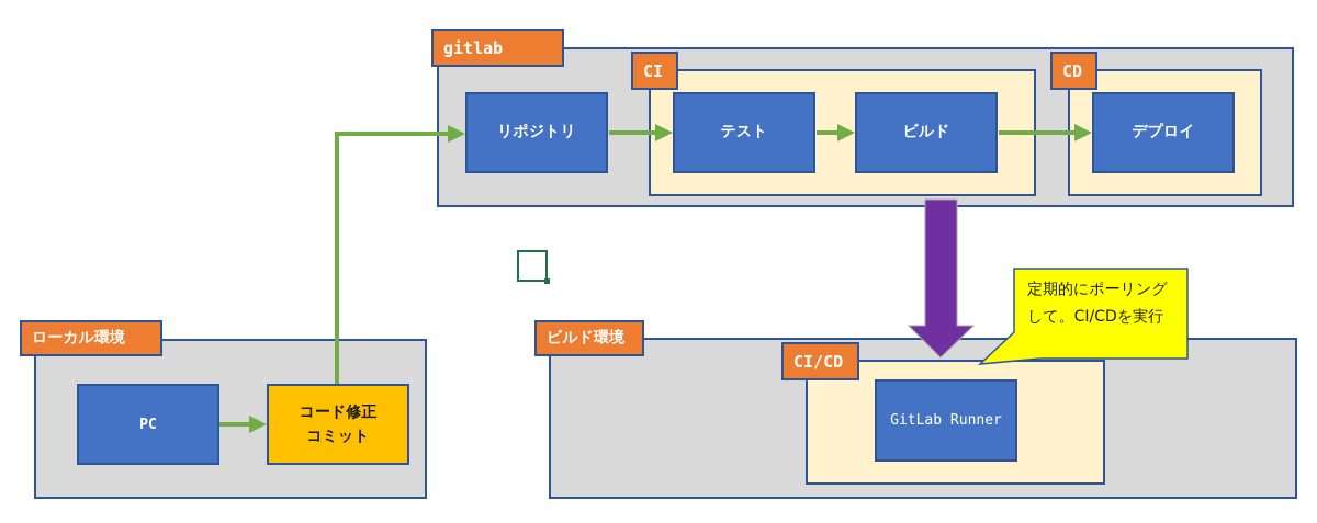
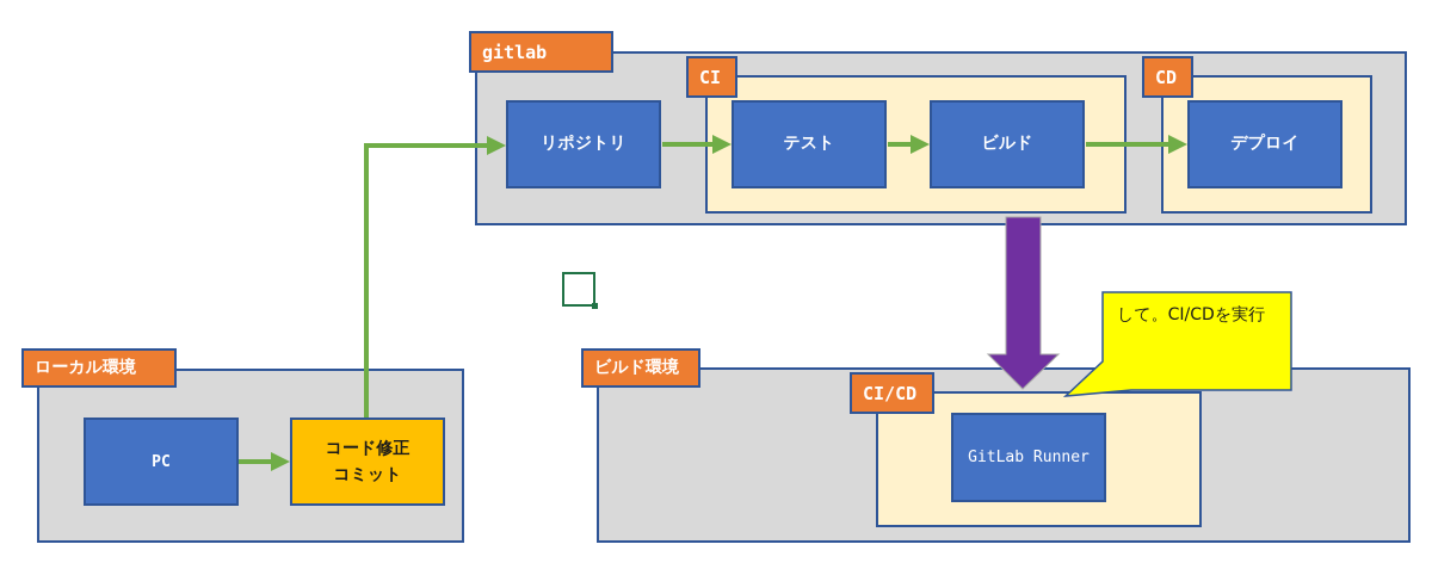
  gitlab
  CI
  CD
  リポジトリ
  テスト
  ビルド
  デプロイ
  ローカル環境
  PC
  コード修正
  コミット
  ビルド環境
  CI/CD
  GitLab Runner
- 定期的にポーリング
  して。CI/CDを実行
